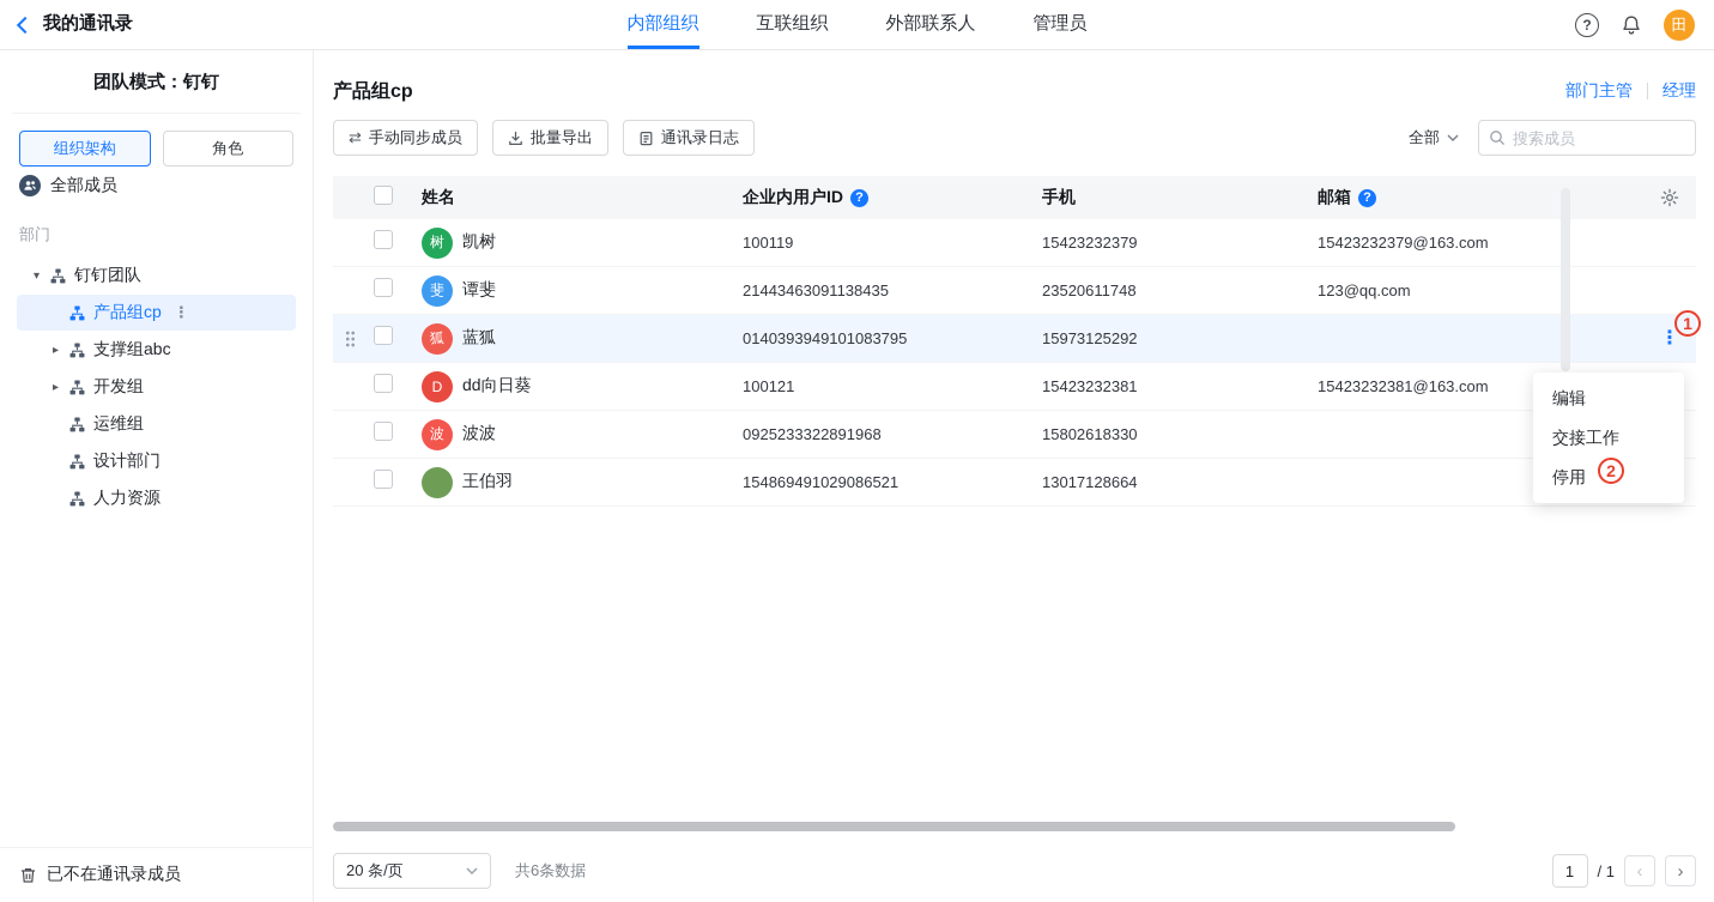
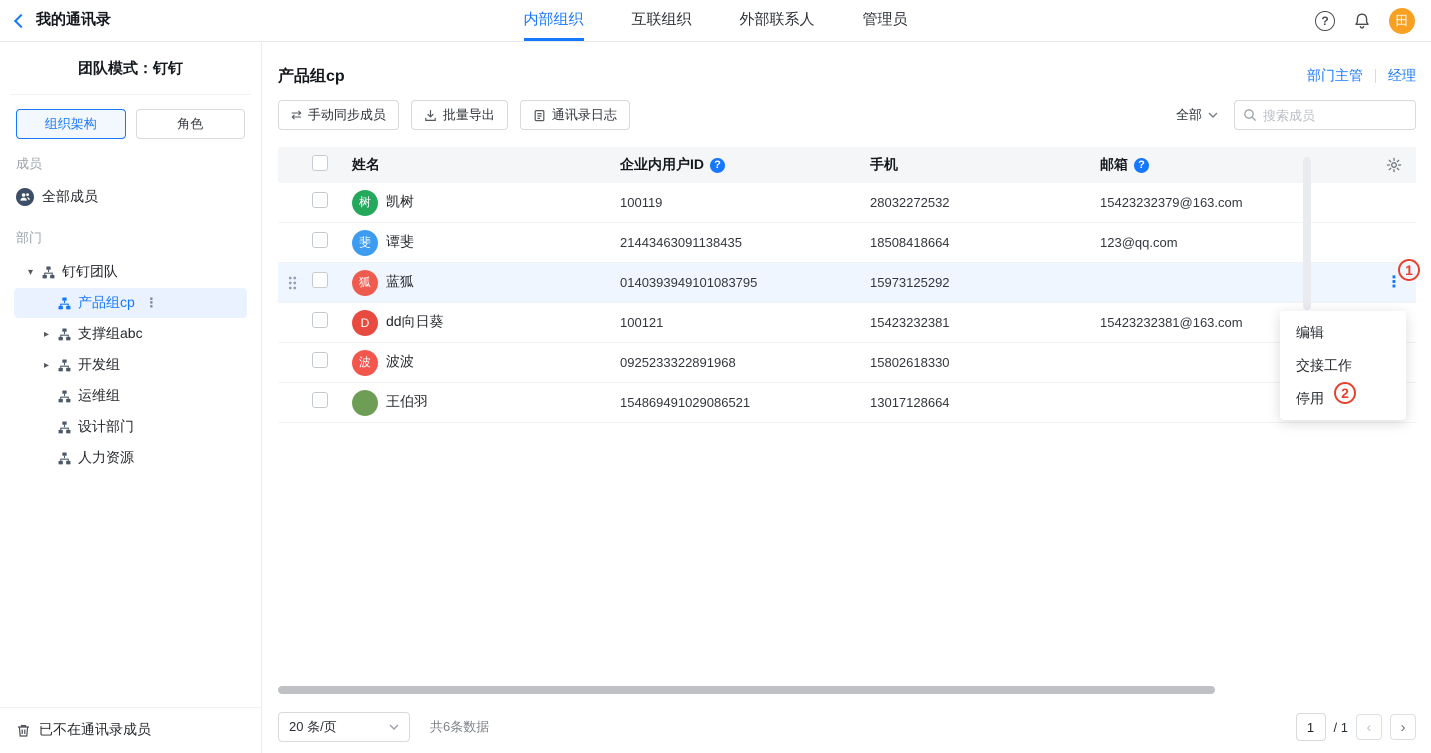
  我的通讯录
  内部组织
  互联组织
  外部联系人
  管理员
  ?
  田
  团队模式：钉钉
  组织架构
  角色
+ 成员
  全部成员
  部门
  ▾
  钉钉团队
  产品组cp
  ⋮
  ▸
  支撑组abc
  ▸
  开发组
  运维组
  设计部门
  人力资源
  已不在通讯录成员
  产品组cp
  部门主管
  经理
  ⇄
  手动同步成员
  批量导出
  通讯录日志
  全部
  搜索成员
  姓名
  企业内用户ID
  ?
  手机
  邮箱
  ?
  树
  凯树
  100119
- 15423232379
+ 28032272532
  15423232379@163.com
  斐
  谭斐
  21443463091138435
- 23520611748
+ 18508418664
  123@qq.com
  狐
  蓝狐
  0140393949101083795
  15973125292
  ⋮
  D
  dd向日葵
  100121
  15423232381
  15423232381@163.com
  波
  波波
  0925233322891968
  15802618330
  王伯羽
  154869491029086521
  13017128664
  编辑
  交接工作
  停用
  1
  2
  20 条/页
  共6条数据
  1
  / 1
  ‹
  ›
